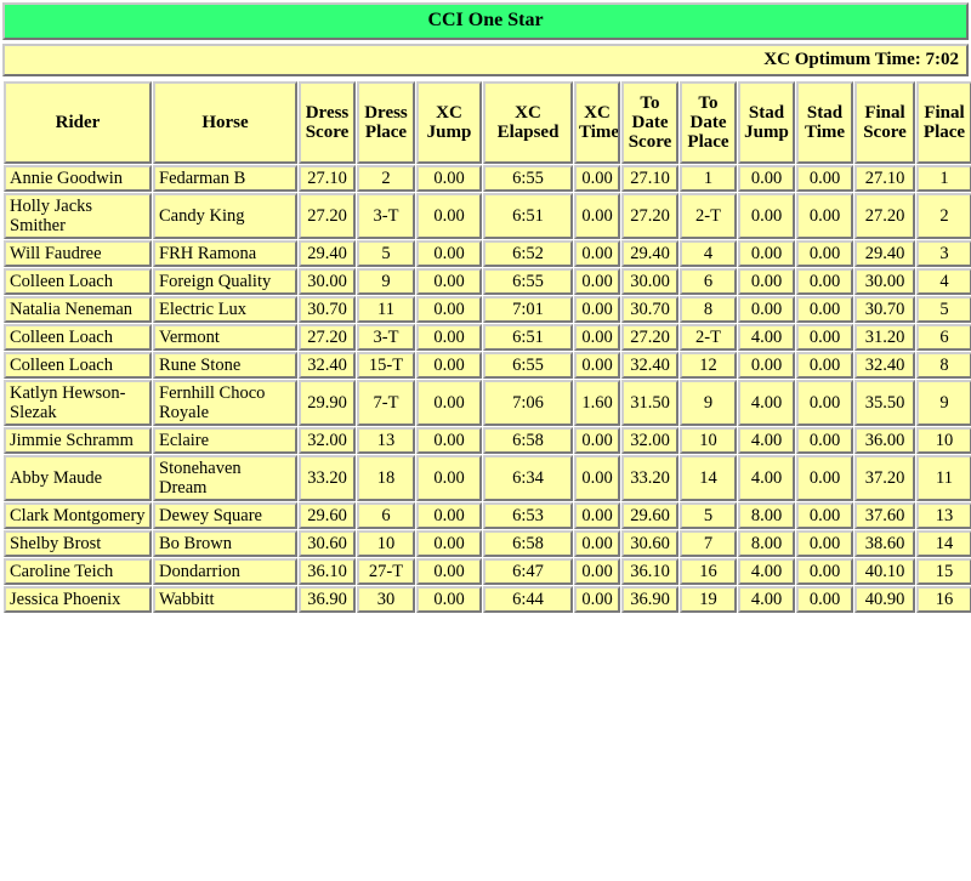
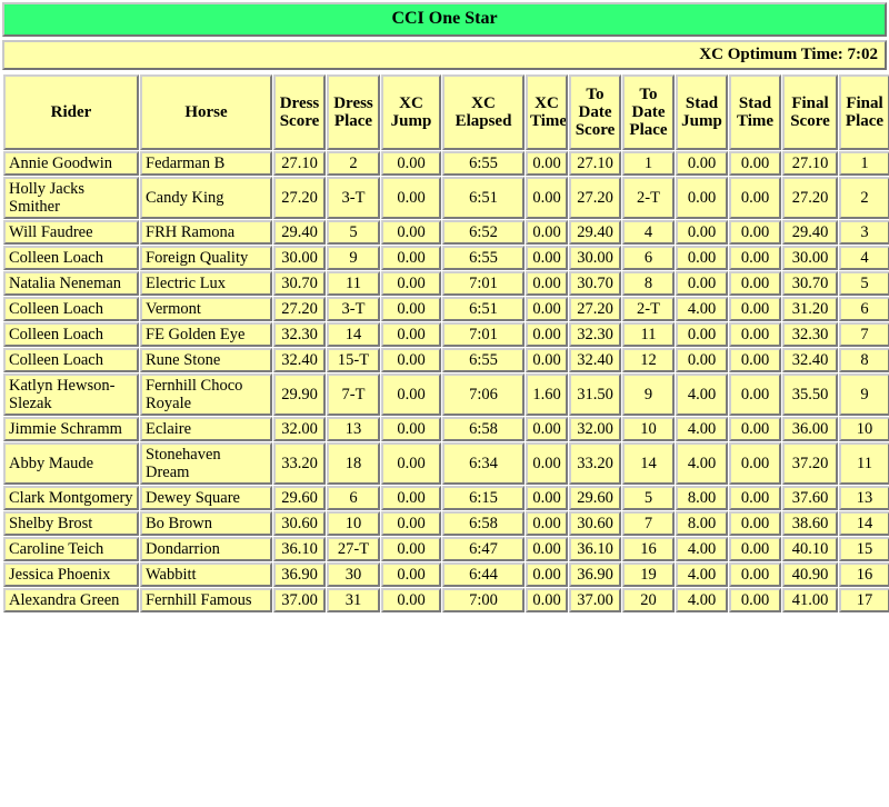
  CCI One Star
  XC Optimum Time: 7:02
  Rider	Horse	Dress Score	Dress Place	XC Jump	XC Elapsed	XC Time	To Date Score	To Date Place	Stad Jump	Stad Time	Final Score	Final Place
  Annie Goodwin	Fedarman B	27.10	2	0.00	6:55	0.00	27.10	1	0.00	0.00	27.10	1
  Holly Jacks Smither	Candy King	27.20	3-T	0.00	6:51	0.00	27.20	2-T	0.00	0.00	27.20	2
  Will Faudree	FRH Ramona	29.40	5	0.00	6:52	0.00	29.40	4	0.00	0.00	29.40	3
  Colleen Loach	Foreign Quality	30.00	9	0.00	6:55	0.00	30.00	6	0.00	0.00	30.00	4
  Natalia Neneman	Electric Lux	30.70	11	0.00	7:01	0.00	30.70	8	0.00	0.00	30.70	5
  Colleen Loach	Vermont	27.20	3-T	0.00	6:51	0.00	27.20	2-T	4.00	0.00	31.20	6
+ Colleen Loach	FE Golden Eye	32.30	14	0.00	7:01	0.00	32.30	11	0.00	0.00	32.30	7
  Colleen Loach	Rune Stone	32.40	15-T	0.00	6:55	0.00	32.40	12	0.00	0.00	32.40	8
  Katlyn Hewson-Slezak	Fernhill Choco Royale	29.90	7-T	0.00	7:06	1.60	31.50	9	4.00	0.00	35.50	9
  Jimmie Schramm	Eclaire	32.00	13	0.00	6:58	0.00	32.00	10	4.00	0.00	36.00	10
  Abby Maude	Stonehaven Dream	33.20	18	0.00	6:34	0.00	33.20	14	4.00	0.00	37.20	11
- Clark Montgomery	Dewey Square	29.60	6	0.00	6:53	0.00	29.60	5	8.00	0.00	37.60	13
+ Clark Montgomery	Dewey Square	29.60	6	0.00	6:15	0.00	29.60	5	8.00	0.00	37.60	13
  Shelby Brost	Bo Brown	30.60	10	0.00	6:58	0.00	30.60	7	8.00	0.00	38.60	14
  Caroline Teich	Dondarrion	36.10	27-T	0.00	6:47	0.00	36.10	16	4.00	0.00	40.10	15
  Jessica Phoenix	Wabbitt	36.90	30	0.00	6:44	0.00	36.90	19	4.00	0.00	40.90	16
+ Alexandra Green	Fernhill Famous	37.00	31	0.00	7:00	0.00	37.00	20	4.00	0.00	41.00	17
